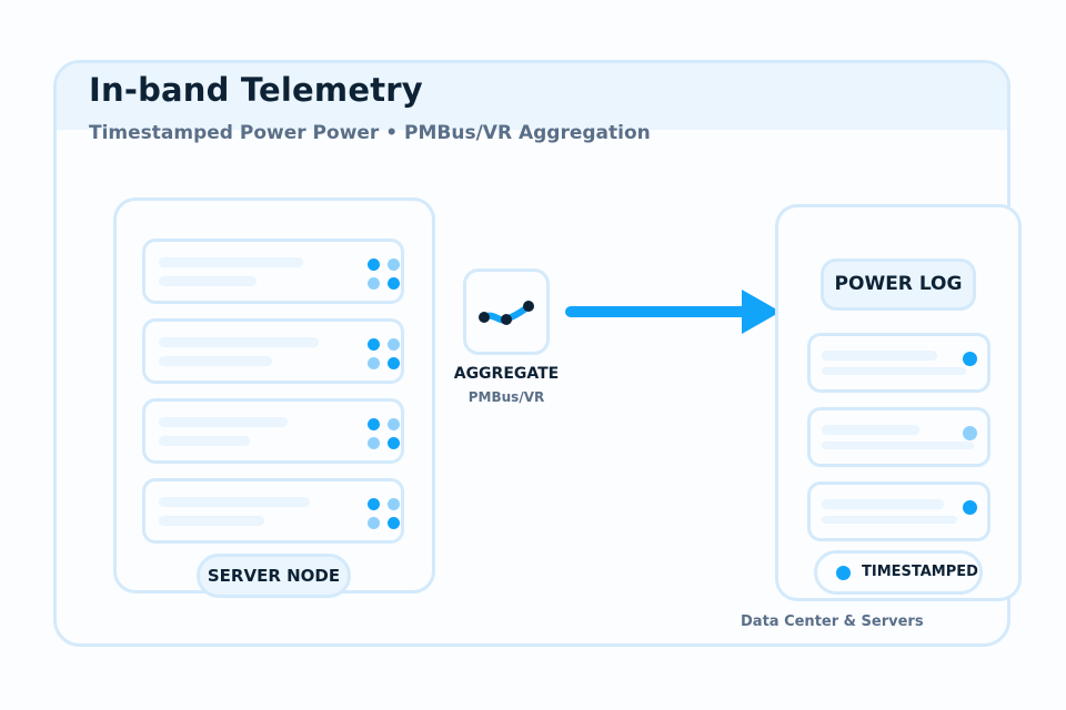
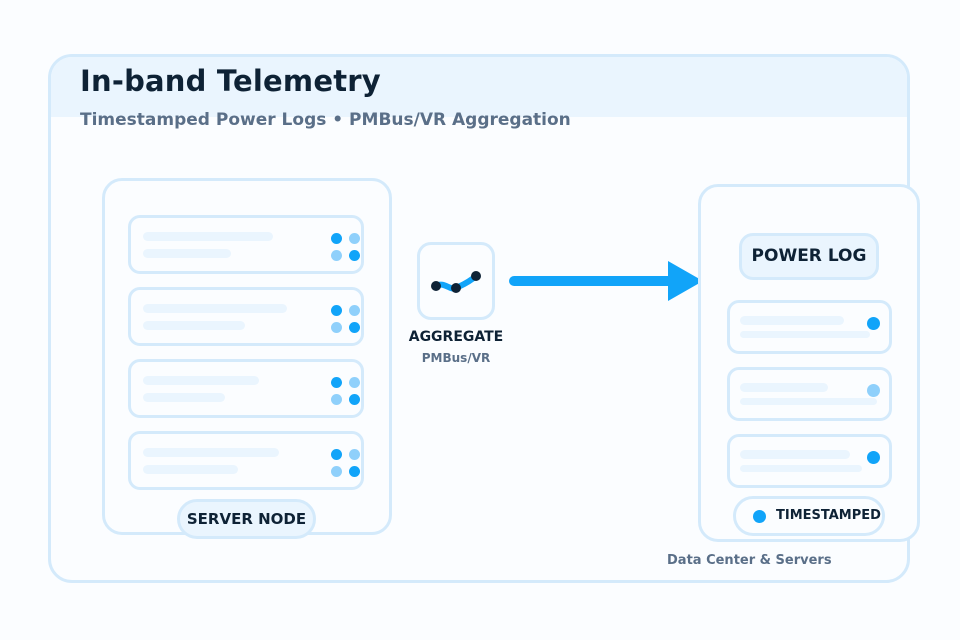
  In-band Telemetry
- Timestamped Power Power • PMBus/VR Aggregation
+ Timestamped Power Logs • PMBus/VR Aggregation
  SERVER NODE
  AGGREGATE
  PMBus/VR
  POWER LOG
  TIMESTAMPED
  Data Center & Servers
